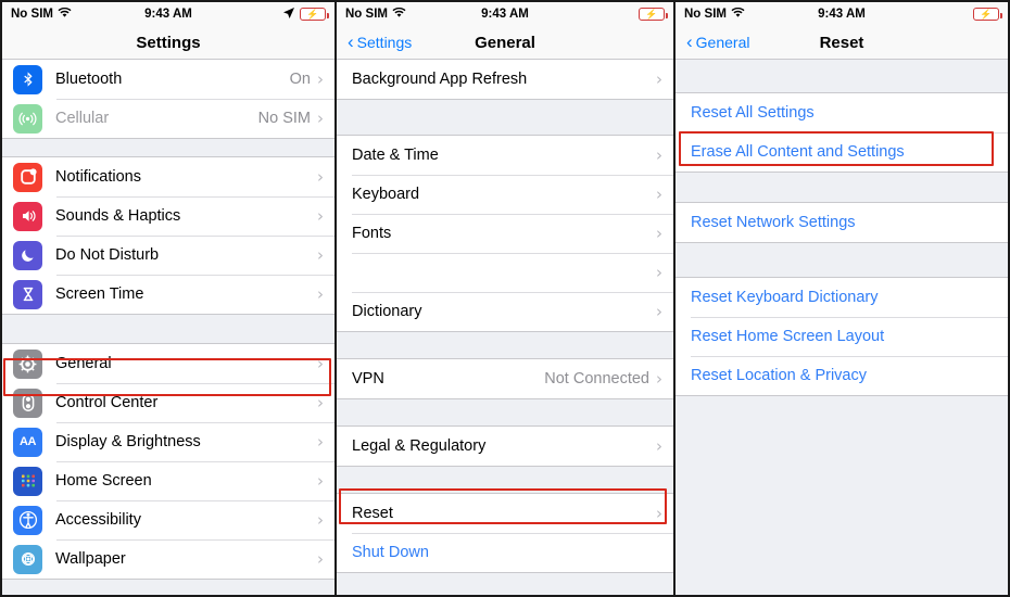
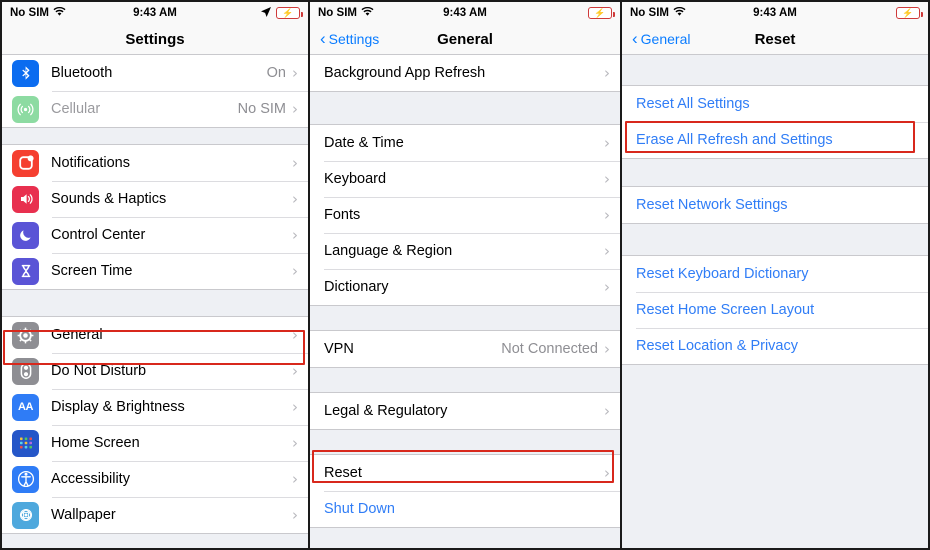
  No SIM
  9:43 AM
  ⚡
  Settings
  Bluetooth
  On
  ›
  Cellular
  No SIM
  ›
  Notifications
  ›
  Sounds & Haptics
  ›
- Do Not Disturb
+ Control Center
  ›
  Screen Time
  ›
  General
  ›
- Control Center
+ Do Not Disturb
  ›
  AA
  Display & Brightness
  ›
  Home Screen
  ›
  Accessibility
  ›
  Wallpaper
  ›
  No SIM
  9:43 AM
  ⚡
  ‹
  Settings
  General
  Background App Refresh
  ›
  Date & Time
  ›
  Keyboard
  ›
  Fonts
  ›
+ Language & Region
  ›
  Dictionary
  ›
  VPN
  Not Connected
  ›
  Legal & Regulatory
  ›
  Reset
  ›
  Shut Down
  No SIM
  9:43 AM
  ⚡
  ‹
  General
  Reset
  Reset All Settings
- Erase All Content and Settings
+ Erase All Refresh and Settings
  Reset Network Settings
  Reset Keyboard Dictionary
  Reset Home Screen Layout
  Reset Location & Privacy
